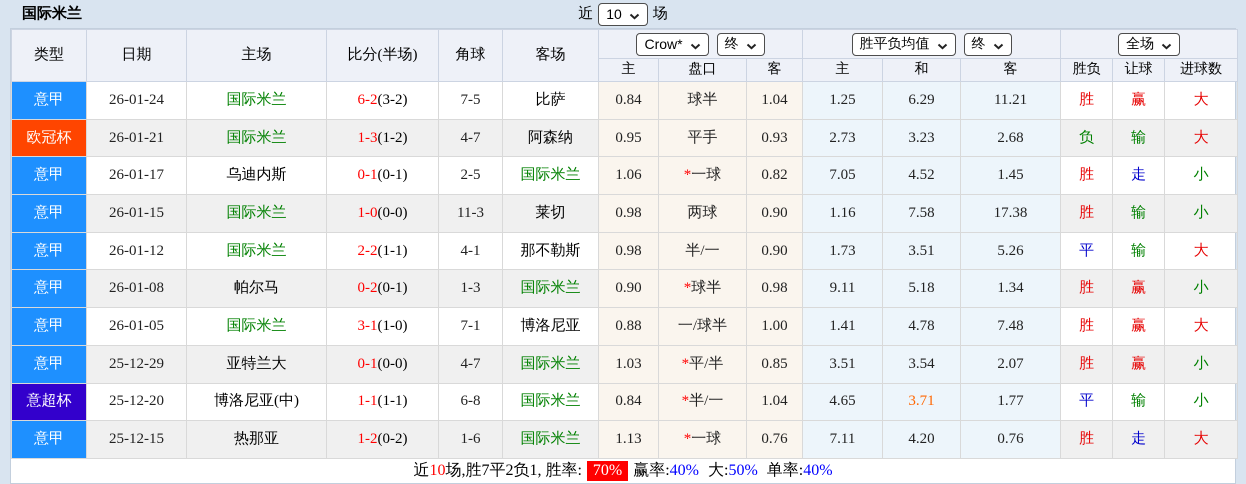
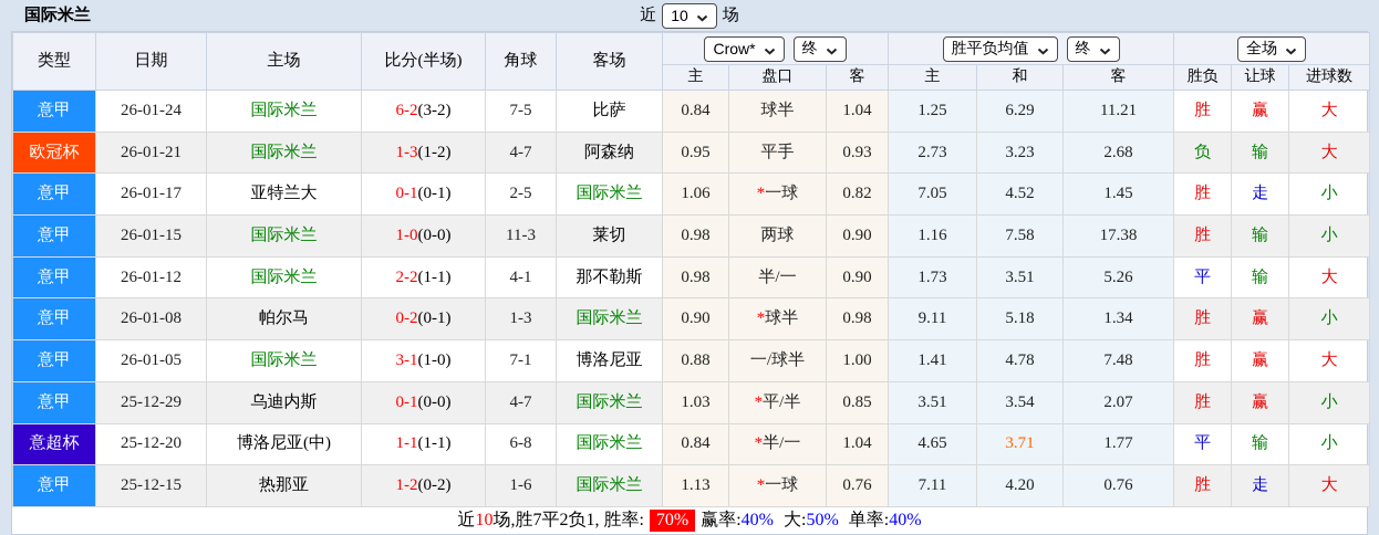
  国际米兰
  近
  10
  场
  类型	日期	主场	比分(半场)	角球	客场	Crow* 终	胜平负均值 终	全场
  主	盘口	客	主	和	客	胜负	让球	进球数
  意甲	26-01-24	国际米兰	6-2(3-2)	7-5	比萨	0.84	球半	1.04	1.25	6.29	11.21	胜	赢	大
  欧冠杯	26-01-21	国际米兰	1-3(1-2)	4-7	阿森纳	0.95	平手	0.93	2.73	3.23	2.68	负	输	大
- 意甲	26-01-17	乌迪内斯	0-1(0-1)	2-5	国际米兰	1.06	*一球	0.82	7.05	4.52	1.45	胜	走	小
+ 意甲	26-01-17	亚特兰大	0-1(0-1)	2-5	国际米兰	1.06	*一球	0.82	7.05	4.52	1.45	胜	走	小
  意甲	26-01-15	国际米兰	1-0(0-0)	11-3	莱切	0.98	两球	0.90	1.16	7.58	17.38	胜	输	小
  意甲	26-01-12	国际米兰	2-2(1-1)	4-1	那不勒斯	0.98	半/一	0.90	1.73	3.51	5.26	平	输	大
  意甲	26-01-08	帕尔马	0-2(0-1)	1-3	国际米兰	0.90	*球半	0.98	9.11	5.18	1.34	胜	赢	小
  意甲	26-01-05	国际米兰	3-1(1-0)	7-1	博洛尼亚	0.88	一/球半	1.00	1.41	4.78	7.48	胜	赢	大
- 意甲	25-12-29	亚特兰大	0-1(0-0)	4-7	国际米兰	1.03	*平/半	0.85	3.51	3.54	2.07	胜	赢	小
+ 意甲	25-12-29	乌迪内斯	0-1(0-0)	4-7	国际米兰	1.03	*平/半	0.85	3.51	3.54	2.07	胜	赢	小
  意超杯	25-12-20	博洛尼亚(中)	1-1(1-1)	6-8	国际米兰	0.84	*半/一	1.04	4.65	3.71	1.77	平	输	小
  意甲	25-12-15	热那亚	1-2(0-2)	1-6	国际米兰	1.13	*一球	0.76	7.11	4.20	0.76	胜	走	大
  近
  10
  场,胜7平2负1, 胜率:
  70%
  赢率:
  40%
  大:
  50%
  单率:
  40%
